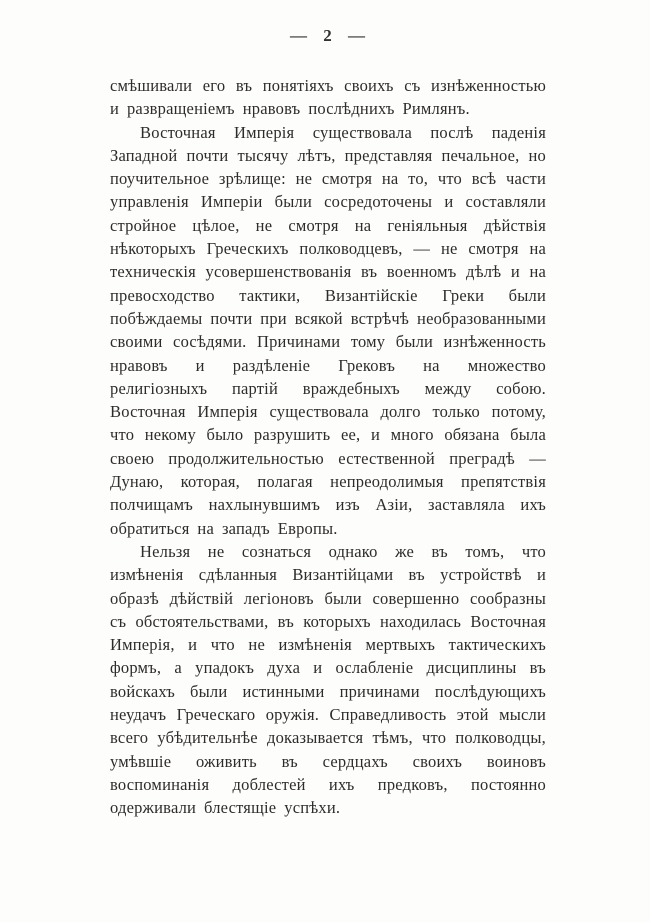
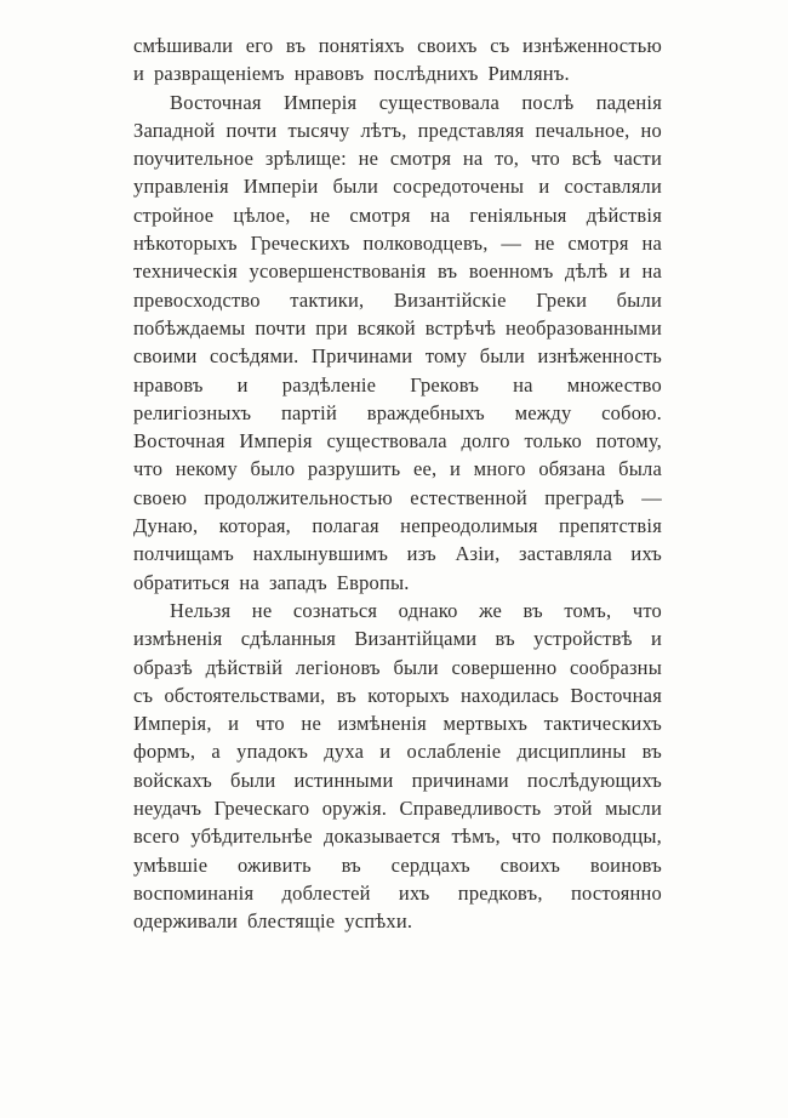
- — 2 —
  смѣшивали его въ понятіяхъ своихъ съ изнѣженностью и развращеніемъ нравовъ послѣднихъ Римлянъ.
  Восточная Имперія существовала послѣ паденія Западной почти тысячу лѣтъ, представляя печальное, но поучительное зрѣлище: не смотря на то, что всѣ части управленія Имперіи были сосредоточены и составляли стройное цѣлое, не смотря на геніяльныя дѣйствія нѣкоторыхъ Греческихъ полководцевъ, — не смотря на техническія усовершенствованія въ военномъ дѣлѣ и на превосходство тактики, Византійскіе Греки были побѣждаемы почти при всякой встрѣчѣ необразованными своими сосѣдями. Причинами тому были изнѣженность нравовъ и раздѣленіе Грековъ на множество религіозныхъ партій враждебныхъ между собою. Восточная Имперія существовала долго только потому, что некому было разрушить ее, и много обязана была своею продолжительностью естественной преградѣ — Дунаю, которая, полагая непреодолимыя препятствія полчищамъ нахлынувшимъ изъ Азіи, заставляла ихъ обратиться на западъ Европы.
  Нельзя не сознаться однако же въ томъ, что измѣненія сдѣланныя Византійцами въ устройствѣ и образѣ дѣйствій легіоновъ были совершенно сообразны съ обстоятельствами, въ которыхъ находилась Восточная Имперія, и что не измѣненія мертвыхъ тактическихъ формъ, а упадокъ духа и ослабленіе дисциплины въ войскахъ были истинными причинами послѣдующихъ неудачъ Греческаго оружія. Справедливость этой мысли всего убѣдительнѣе доказывается тѣмъ, что полководцы, умѣвшіе оживить въ сердцахъ своихъ воиновъ воспоминанія доблестей ихъ предковъ, постоянно одерживали блестящіе успѣхи.
